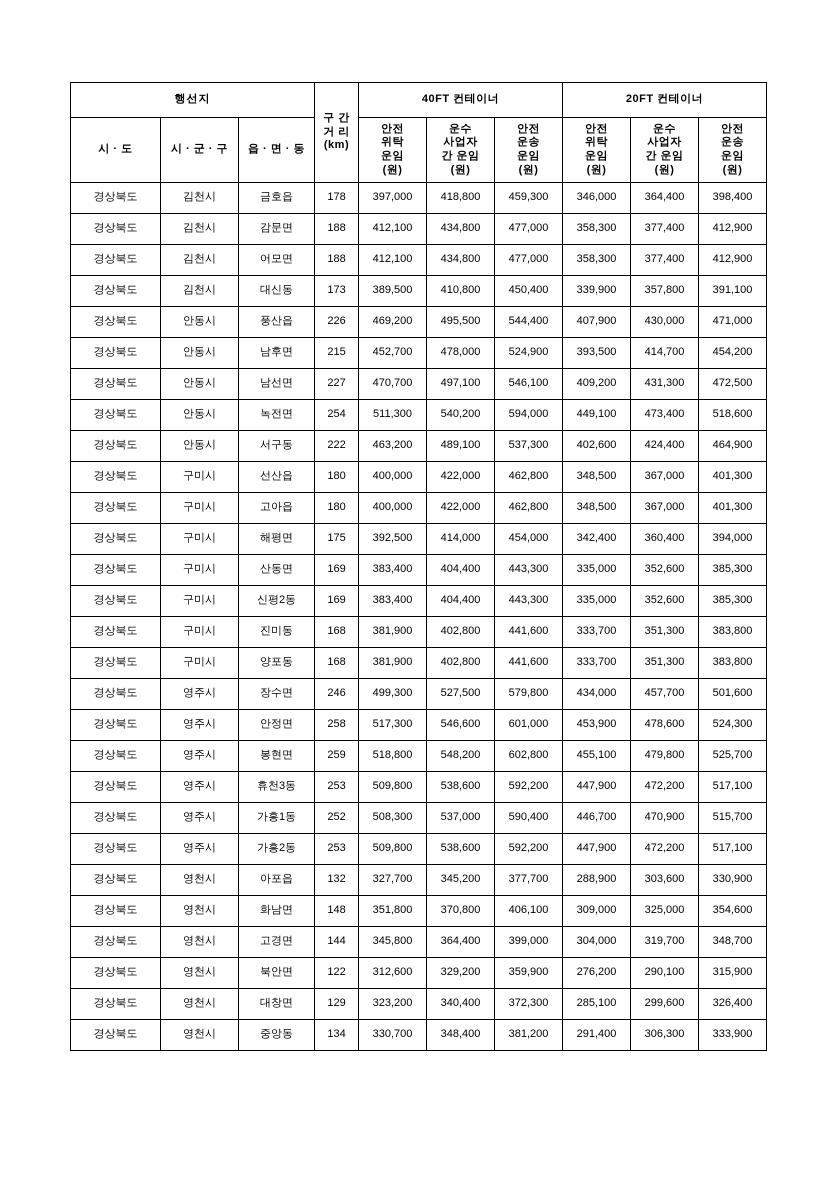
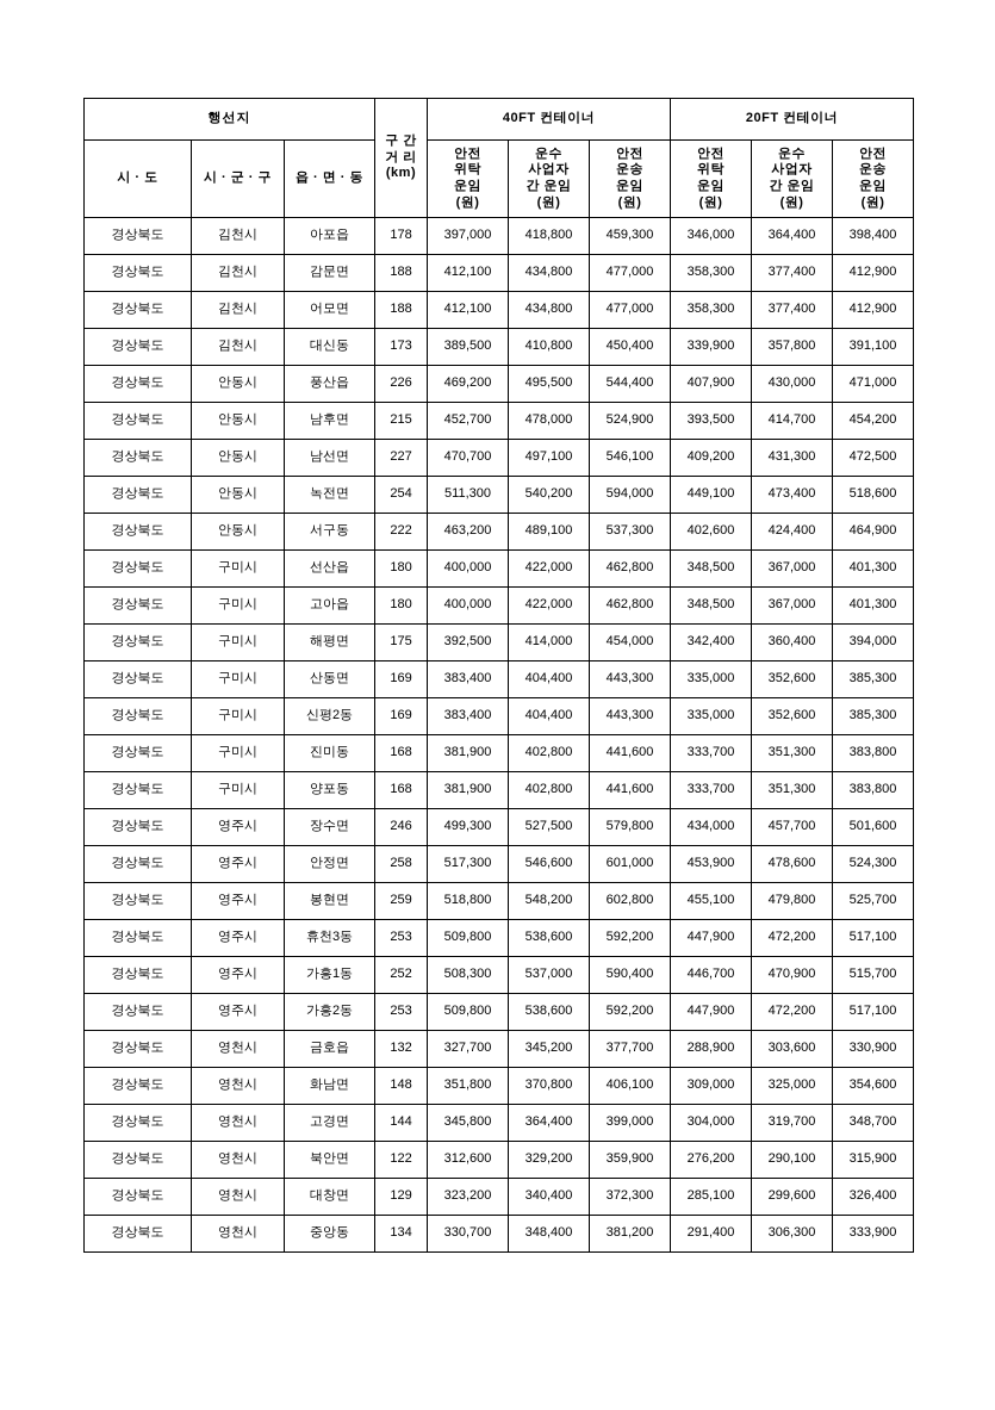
  행선지	구 간 거 리 (km)	40FT 컨테이너	20FT 컨테이너
  시 · 도	시 · 군 · 구	읍 · 면 · 동	안전 위탁 운임 (원)	운수 사업자 간 운임 (원)	안전 운송 운임 (원)	안전 위탁 운임 (원)	운수 사업자 간 운임 (원)	안전 운송 운임 (원)
- 경상북도	김천시	금호읍	178	397,000	418,800	459,300	346,000	364,400	398,400
+ 경상북도	김천시	아포읍	178	397,000	418,800	459,300	346,000	364,400	398,400
  경상북도	김천시	감문면	188	412,100	434,800	477,000	358,300	377,400	412,900
  경상북도	김천시	어모면	188	412,100	434,800	477,000	358,300	377,400	412,900
  경상북도	김천시	대신동	173	389,500	410,800	450,400	339,900	357,800	391,100
  경상북도	안동시	풍산읍	226	469,200	495,500	544,400	407,900	430,000	471,000
  경상북도	안동시	남후면	215	452,700	478,000	524,900	393,500	414,700	454,200
  경상북도	안동시	남선면	227	470,700	497,100	546,100	409,200	431,300	472,500
  경상북도	안동시	녹전면	254	511,300	540,200	594,000	449,100	473,400	518,600
  경상북도	안동시	서구동	222	463,200	489,100	537,300	402,600	424,400	464,900
  경상북도	구미시	선산읍	180	400,000	422,000	462,800	348,500	367,000	401,300
  경상북도	구미시	고아읍	180	400,000	422,000	462,800	348,500	367,000	401,300
  경상북도	구미시	해평면	175	392,500	414,000	454,000	342,400	360,400	394,000
  경상북도	구미시	산동면	169	383,400	404,400	443,300	335,000	352,600	385,300
  경상북도	구미시	신평2동	169	383,400	404,400	443,300	335,000	352,600	385,300
  경상북도	구미시	진미동	168	381,900	402,800	441,600	333,700	351,300	383,800
  경상북도	구미시	양포동	168	381,900	402,800	441,600	333,700	351,300	383,800
  경상북도	영주시	장수면	246	499,300	527,500	579,800	434,000	457,700	501,600
  경상북도	영주시	안정면	258	517,300	546,600	601,000	453,900	478,600	524,300
  경상북도	영주시	봉현면	259	518,800	548,200	602,800	455,100	479,800	525,700
  경상북도	영주시	휴천3동	253	509,800	538,600	592,200	447,900	472,200	517,100
  경상북도	영주시	가흥1동	252	508,300	537,000	590,400	446,700	470,900	515,700
  경상북도	영주시	가흥2동	253	509,800	538,600	592,200	447,900	472,200	517,100
- 경상북도	영천시	아포읍	132	327,700	345,200	377,700	288,900	303,600	330,900
+ 경상북도	영천시	금호읍	132	327,700	345,200	377,700	288,900	303,600	330,900
  경상북도	영천시	화남면	148	351,800	370,800	406,100	309,000	325,000	354,600
  경상북도	영천시	고경면	144	345,800	364,400	399,000	304,000	319,700	348,700
  경상북도	영천시	북안면	122	312,600	329,200	359,900	276,200	290,100	315,900
  경상북도	영천시	대창면	129	323,200	340,400	372,300	285,100	299,600	326,400
  경상북도	영천시	중앙동	134	330,700	348,400	381,200	291,400	306,300	333,900
